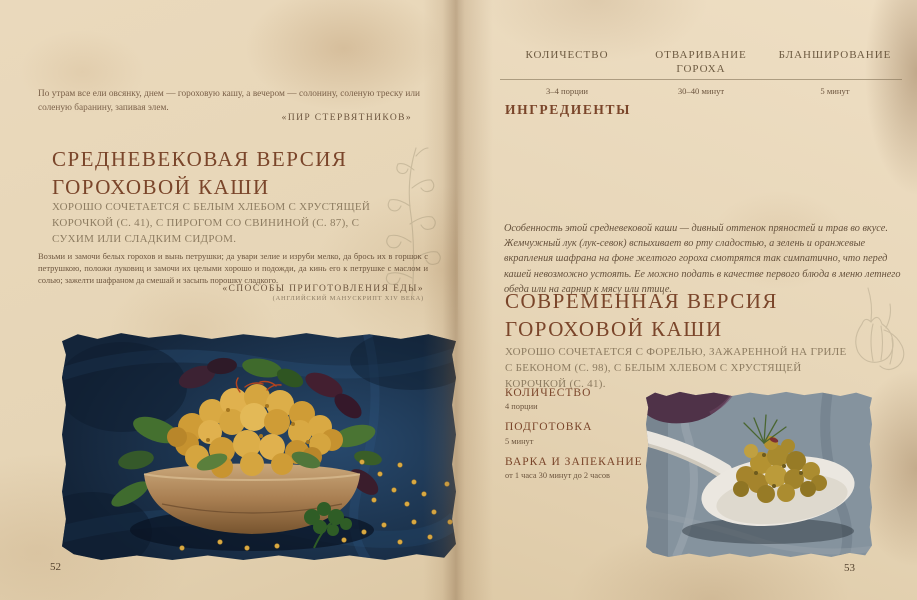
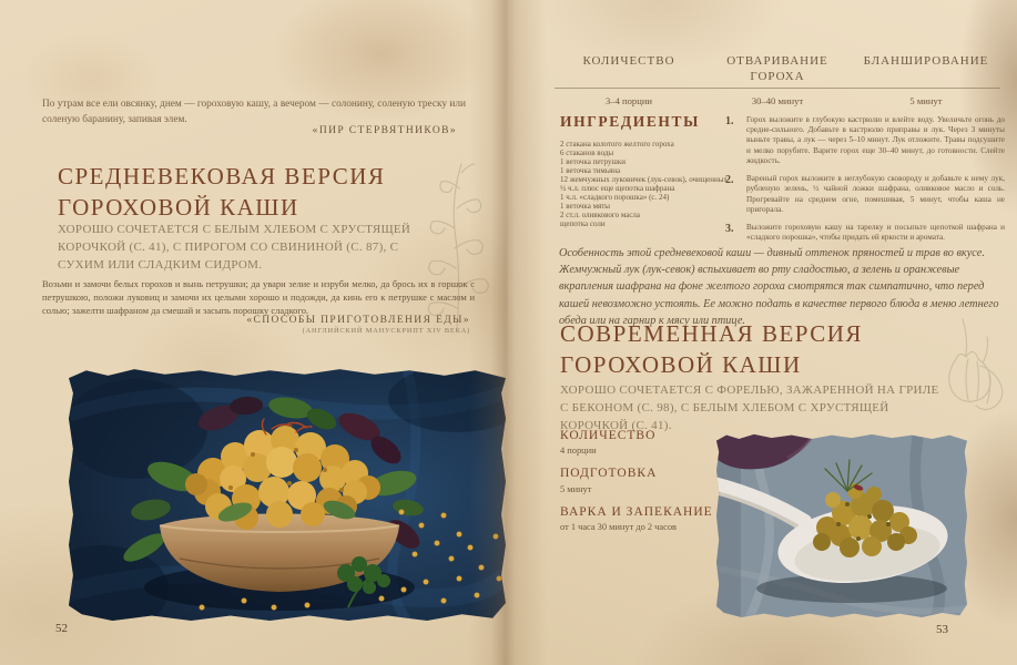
  По утрам все ели овсянку, днем — гороховую кашу, а вечером — солонину, соленую треску или соленую баранину, запивая элем.
  «ПИР СТЕРВЯТНИКОВ»
  СРЕДНЕВЕКОВАЯ ВЕРСИЯ ГОРОХОВОЙ КАШИ
  ХОРОШО СОЧЕТАЕТСЯ С БЕЛЫМ ХЛЕБОМ С ХРУСТЯЩЕЙ КОРОЧКОЙ (С. 41), С ПИРОГОМ СО СВИНИНОЙ (С. 87), С СУХИМ ИЛИ СЛАДКИМ СИДРОМ.
  Возьми и замочи белых горохов и вынь петрушки; да увари зелие и изруби мелко, да брось их в горшок петрушкою, положи луковиц и замочи их целыми хорошо и подожди, да кинь его к петрушке с маслом солью; зажелти шафраном да смешай и засыпь порошку сладкого.
  «СПОСОБЫ ПРИГОТОВЛЕНИЯ ЕДЫ»
  52
  КОЛИЧЕСТВО
  ОТВАРИВАНИЕ ГОРОХА
  БЛАНШИРОВАНИЕ
  3–4 порции
  30–40 минут
  5 минут
  ИНГРЕДИЕНТЫ
+ 2 стакана колотого желтого гороха
+ 6 стаканов воды
+ 1 веточка петрушки
+ 1 веточка тимьяна
+ 12 жемчужных луковичек (лук-севок), очищенных
+ ½ ч.л. плюс еще щепотка шафрана
+ 1 ч.л. «сладкого порошка» (с. 24)
+ 1 веточка мяты
+ 2 ст.л. оливкового масла
+ щепотка соли
+ 1.
+ Горох выложите в глубокую кастрюлю и влейте воду. Увеличьте огонь до средне-сильного. Добавьте в кастрюлю приправы и лук. Через 3 минуты выньте травы, а лук — через 5–10 минут. Лук отложите. Травы подсушите и мелко порубите. Варите горох еще 30–40 минут, до готовности. Слейте жидкость.
+ 2.
+ Вареный горох выложите в неглубокую сковороду и добавьте к нему лук, рубленую зелень, ½ чайной ложки шафрана, оливковое масло и соль. Прогревайте на среднем огне, помешивая, 5 минут, чтобы каша не пригорала.
+ 3.
+ Выложите гороховую кашу на тарелку и посыпьте щепоткой шафрана и «сладкого порошка», чтобы придать ей яркости и аромата.
  Особенность этой средневековой каши — дивный оттенок пряностей и трав во вкусе. Жемчужный лук (лук-севок) вспыхивает во рту сладостью, а зелень и оранжевые вкрапления шафрана на фоне желтого гороха смотрятся так симпатично, что перед кашей невозможно устоять. Ее можно подать в качестве первого блюда в меню летнего обеда или на гарнир к мясу или птице.
  СОВРЕМЕННАЯ ВЕРСИЯ ГОРОХОВОЙ КАШИ
  ХОРОШО СОЧЕТАЕТСЯ С ФОРЕЛЬЮ, ЗАЖАРЕННОЙ НА ГРИЛЕ С БЕКОНОМ (С. 98), С БЕЛЫМ ХЛЕБОМ С ХРУСТЯЩЕЙ КОРОЧКОЙ (С. 41).
  КОЛИЧЕСТВО
  4 порции
  ПОДГОТОВКА
  5 минут
  ВАРКА И ЗАПЕКАНИЕ
  от 1 часа 30 минут до 2 часов
  53
